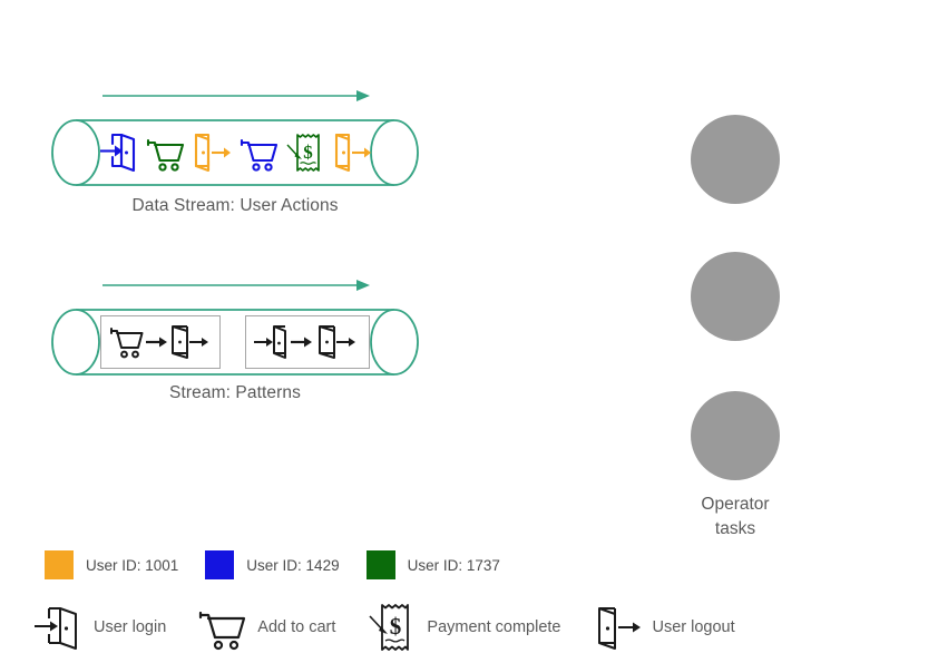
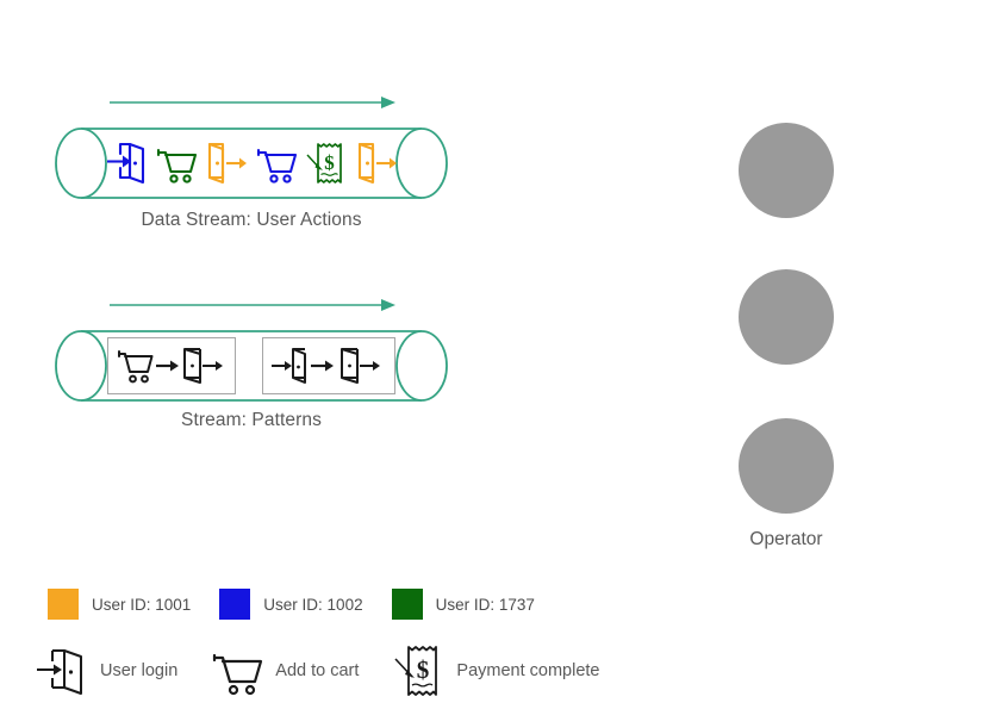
  $
  Data Stream: User Actions
  Stream: Patterns
  Operator
- tasks
  User ID: 1001
- User ID: 1429
+ User ID: 1002
  User ID: 1737
  User login
  Add to cart
  $
  Payment complete
- User logout
